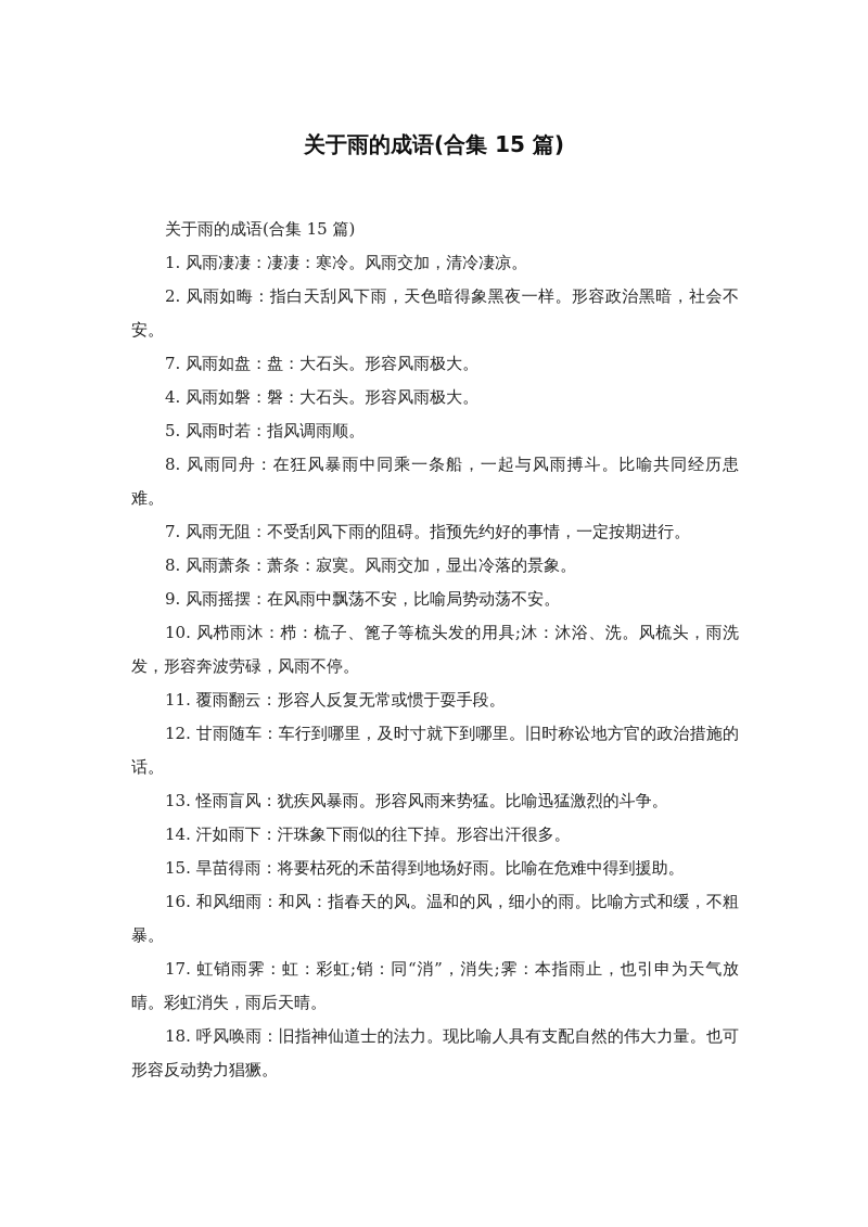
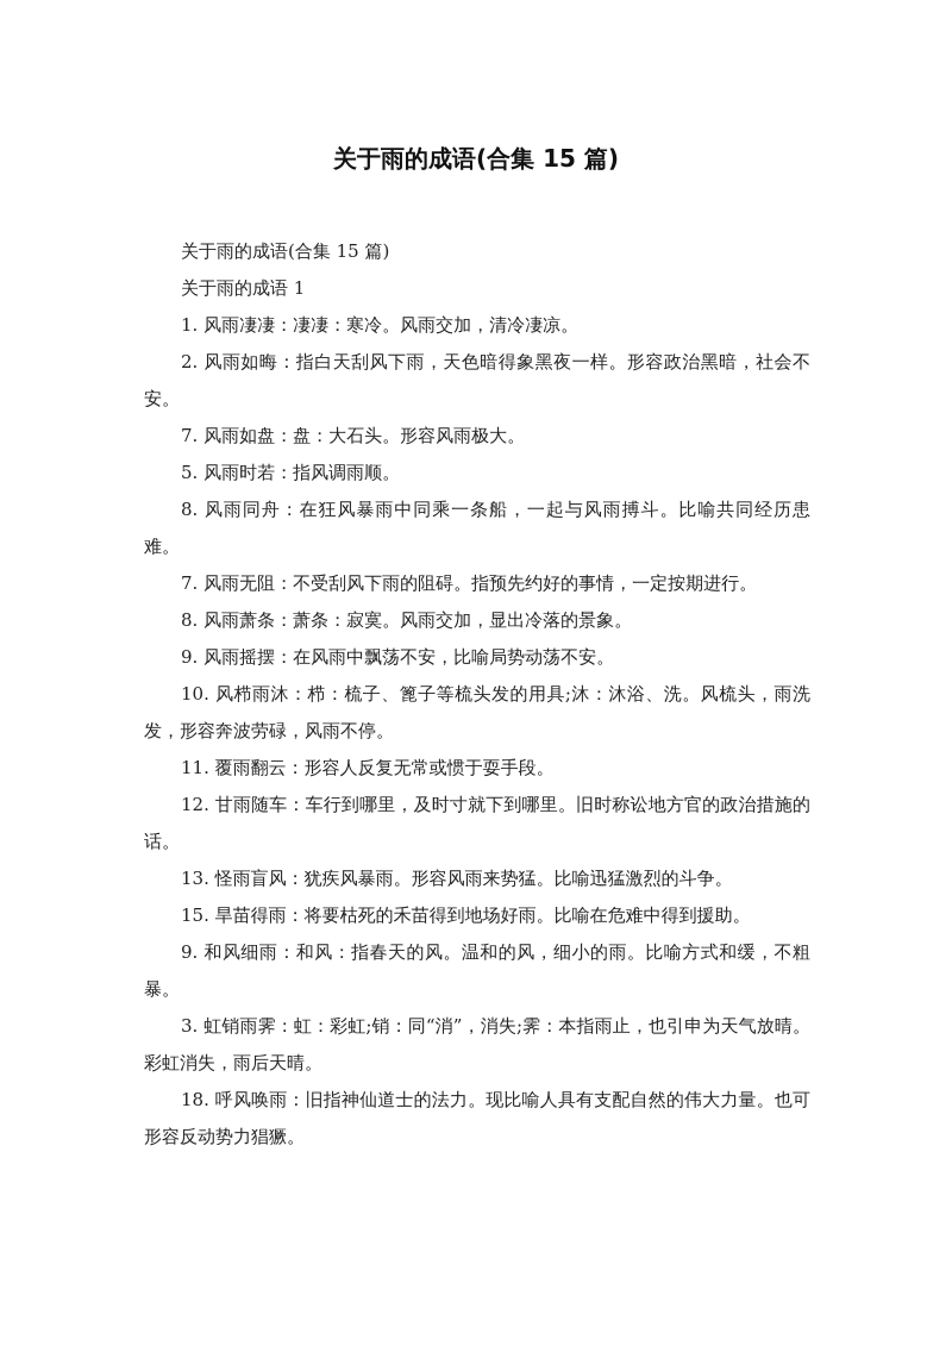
  关于雨的成语(合集 15 篇)
  关于雨的成语(合集 15 篇)
+ 关于雨的成语 1
  1. 风雨凄凄：凄凄：寒冷。风雨交加，清冷凄凉。
  2. 风雨如晦：指白天刮风下雨，天色暗得象黑夜一样。形容政治黑暗，社会不安。
  7. 风雨如盘：盘：大石头。形容风雨极大。
- 4. 风雨如磐：磐：大石头。形容风雨极大。
  5. 风雨时若：指风调雨顺。
  8. 风雨同舟：在狂风暴雨中同乘一条船，一起与风雨搏斗。比喻共同经历患难。
  7. 风雨无阻：不受刮风下雨的阻碍。指预先约好的事情，一定按期进行。
  8. 风雨萧条：萧条：寂寞。风雨交加，显出冷落的景象。
  9. 风雨摇摆：在风雨中飘荡不安，比喻局势动荡不安。
  10. 风栉雨沐：栉：梳子、篦子等梳头发的用具;沐：沐浴、洗。风梳头，雨洗发，形容奔波劳碌，风雨不停。
  11. 覆雨翻云：形容人反复无常或惯于耍手段。
  12. 甘雨随车：车行到哪里，及时寸就下到哪里。旧时称讼地方官的政治措施的话。
  13. 怪雨盲风：犹疾风暴雨。形容风雨来势猛。比喻迅猛激烈的斗争。
- 14. 汗如雨下：汗珠象下雨似的往下掉。形容出汗很多。
  15. 旱苗得雨：将要枯死的禾苗得到地场好雨。比喻在危难中得到援助。
- 16. 和风细雨：和风：指春天的风。温和的风，细小的雨。比喻方式和缓，不粗暴。
+ 9. 和风细雨：和风：指春天的风。温和的风，细小的雨。比喻方式和缓，不粗暴。
- 17. 虹销雨霁：虹：彩虹;销：同“消”，消失;霁：本指雨止，也引申为天气放晴。彩虹消失，雨后天晴。
+ 3. 虹销雨霁：虹：彩虹;销：同“消”，消失;霁：本指雨止，也引申为天气放晴。彩虹消失，雨后天晴。
  18. 呼风唤雨：旧指神仙道士的法力。现比喻人具有支配自然的伟大力量。也可形容反动势力猖獗。
